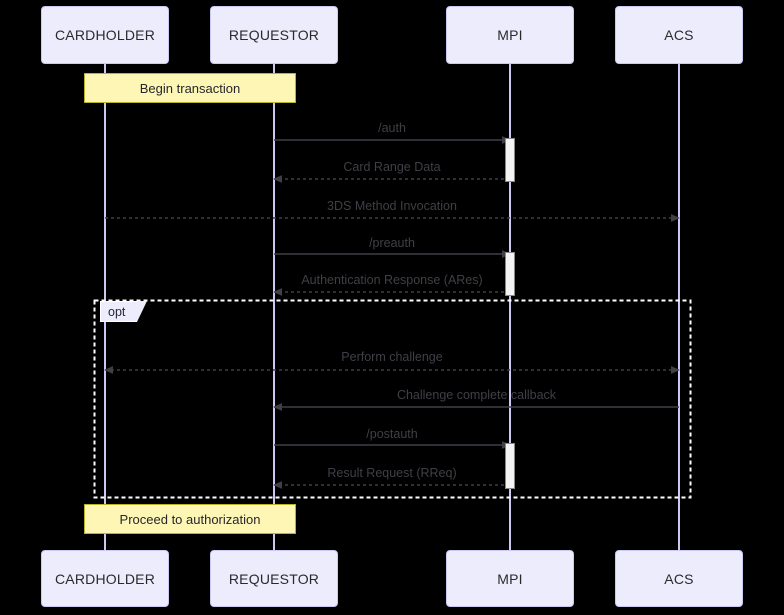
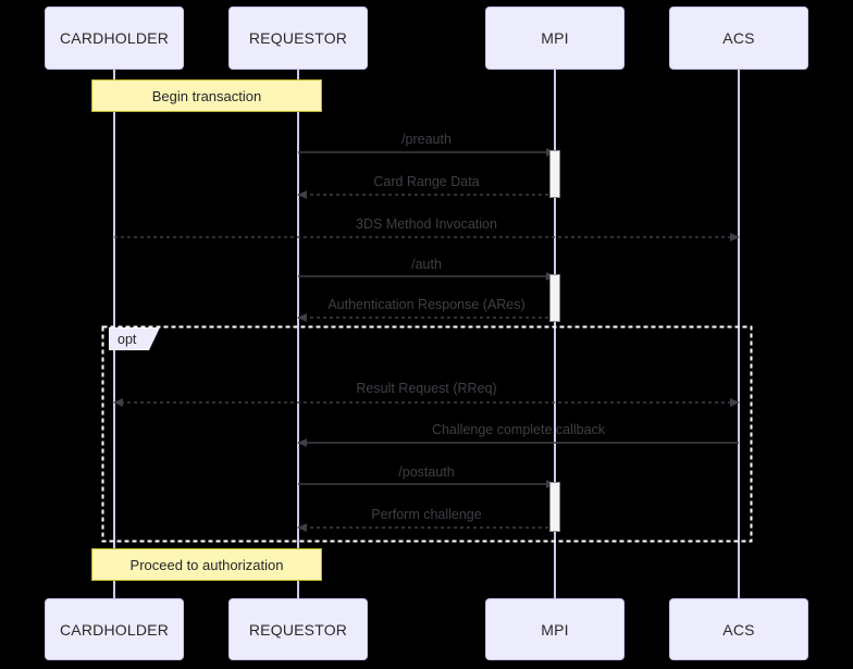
  CARDHOLDER
  REQUESTOR
  MPI
  ACS
  Begin transaction
  Proceed to authorization
- /auth
+ /preauth
  Card Range Data
  3DS Method Invocation
- /preauth
+ /auth
  Authentication Response (ARes)
- Perform challenge
+ Result Request (RReq)
  Challenge complete callback
  /postauth
- Result Request (RReq)
+ Perform challenge
  opt
  CARDHOLDER
  REQUESTOR
  MPI
  ACS
